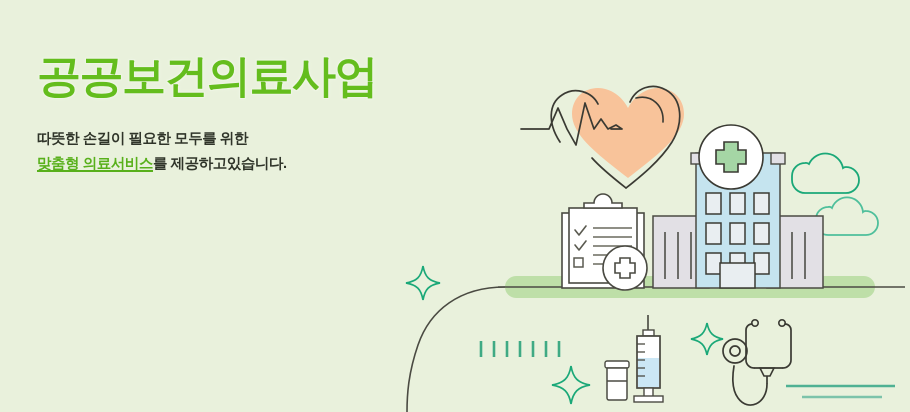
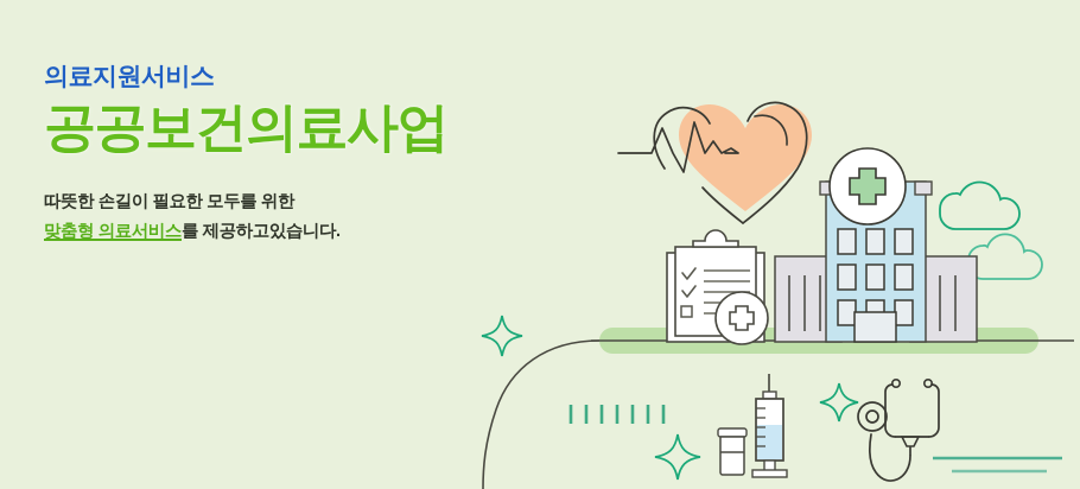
+ 의료지원서비스
  공공보건의료사업
  따뜻한 손길이 필요한 모두를 위한
  맞춤형 의료서비스를 제공하고있습니다.
